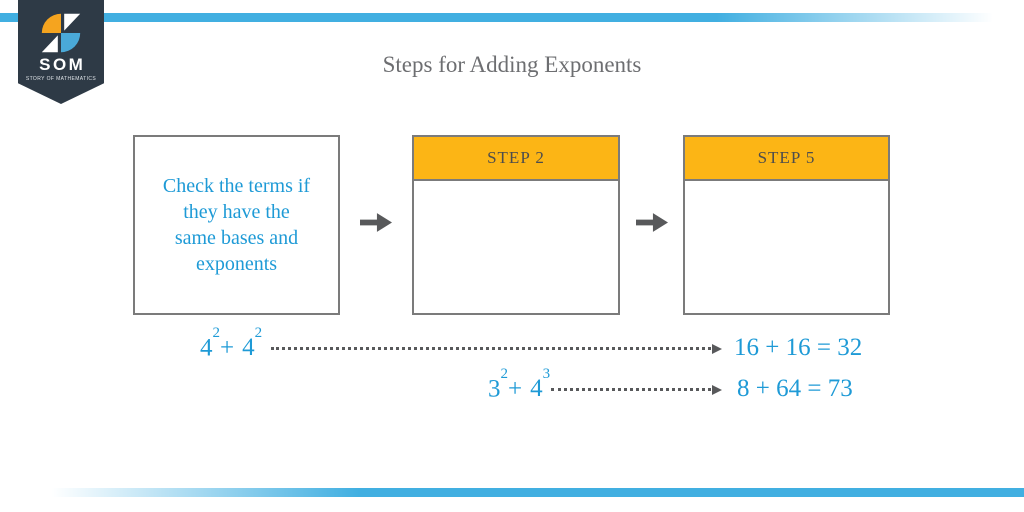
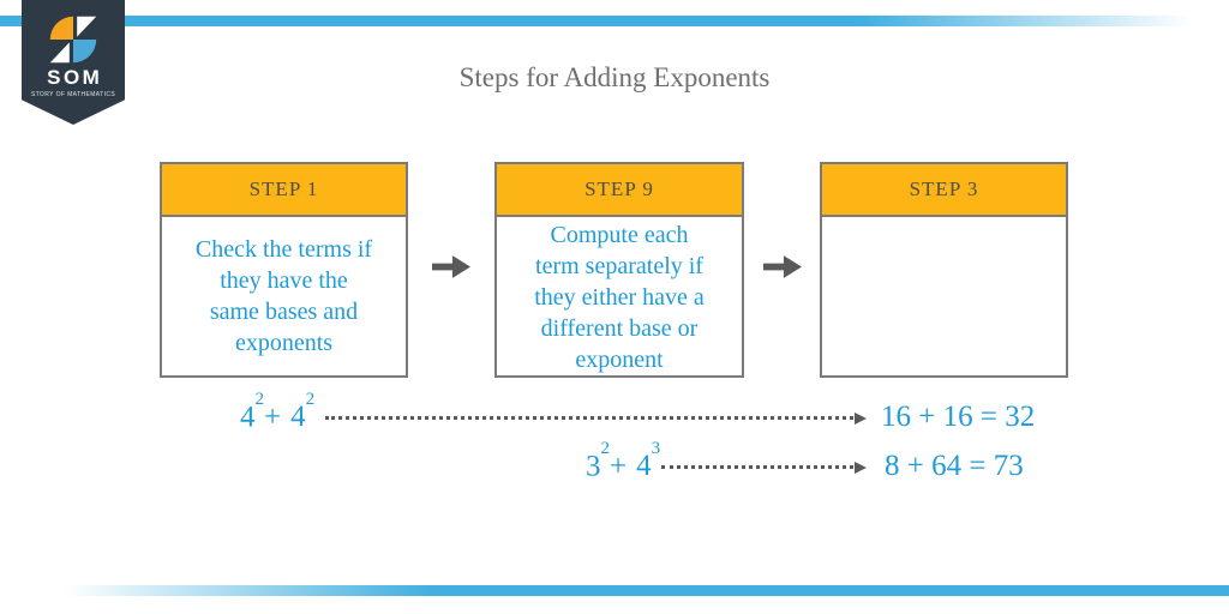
  SOM
  Steps for Adding Exponents
+ STEP 1
  Check the terms if
  they have the
  same bases and
  exponents
- STEP 2
+ STEP 9
+ Compute each
+ term separately if
+ they either have a
+ different base or
+ exponent
- STEP 5
+ STEP 3
  42+ 42
  16 + 16 = 32
  32+ 43
  8 + 64 = 73
